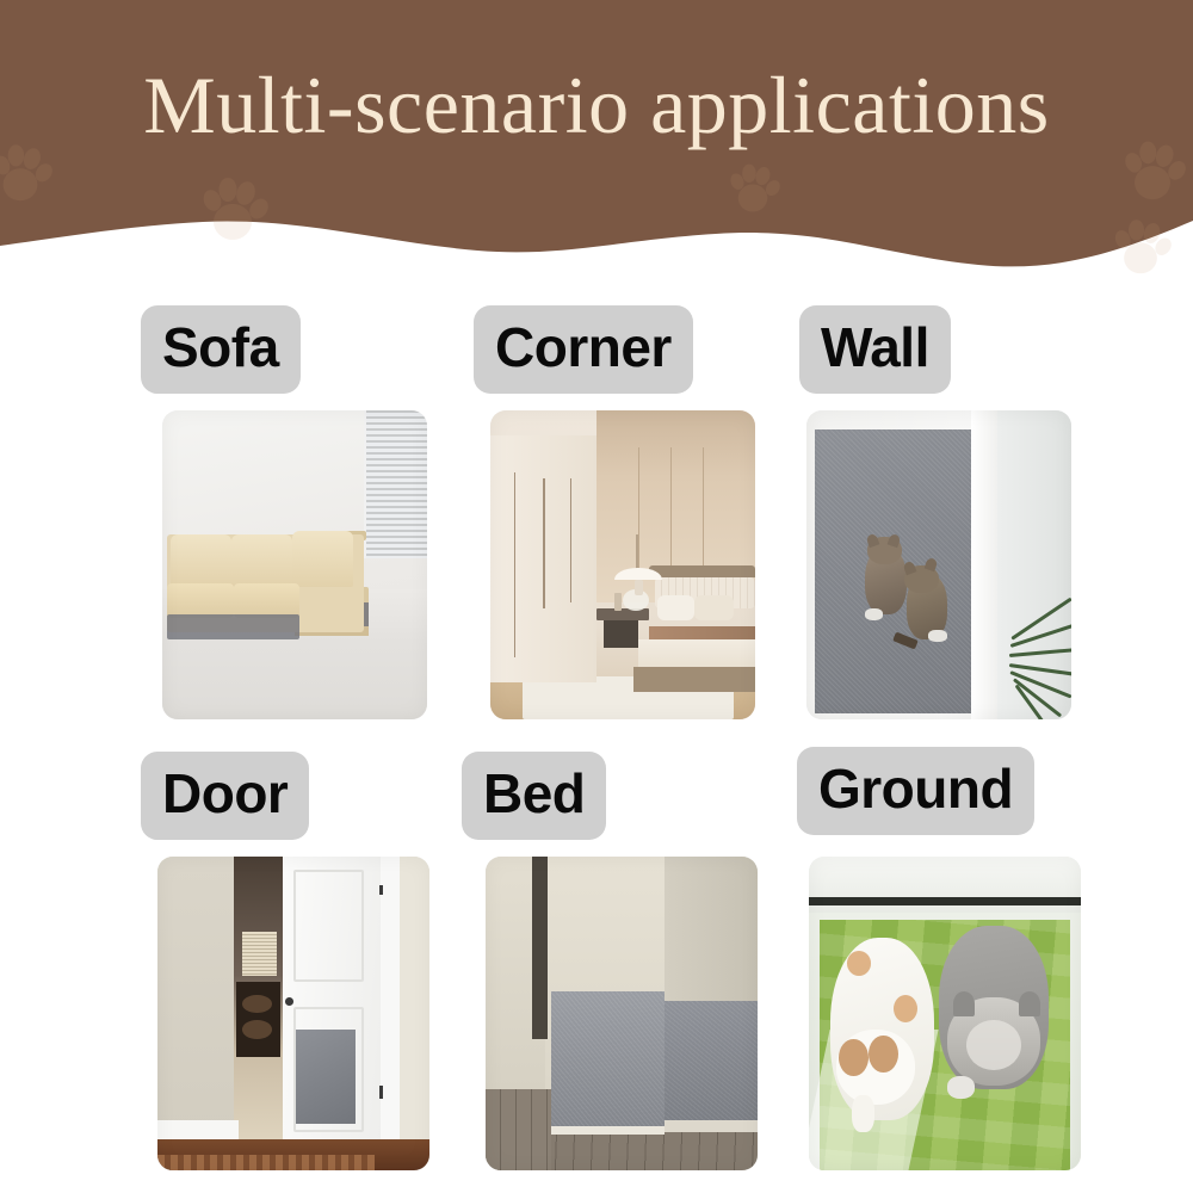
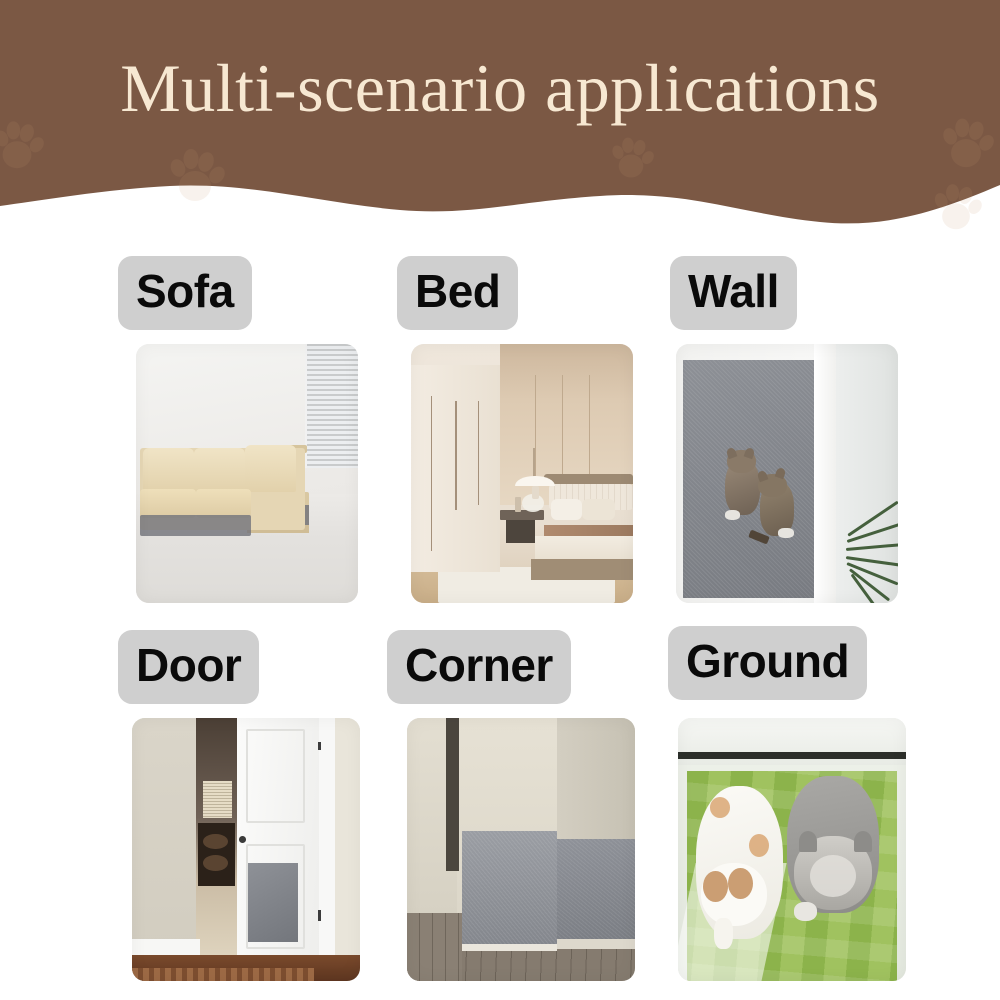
  Multi-scenario applications
  Sofa
- Corner
+ Bed
  Wall
  Door
- Bed
+ Corner
  Ground
